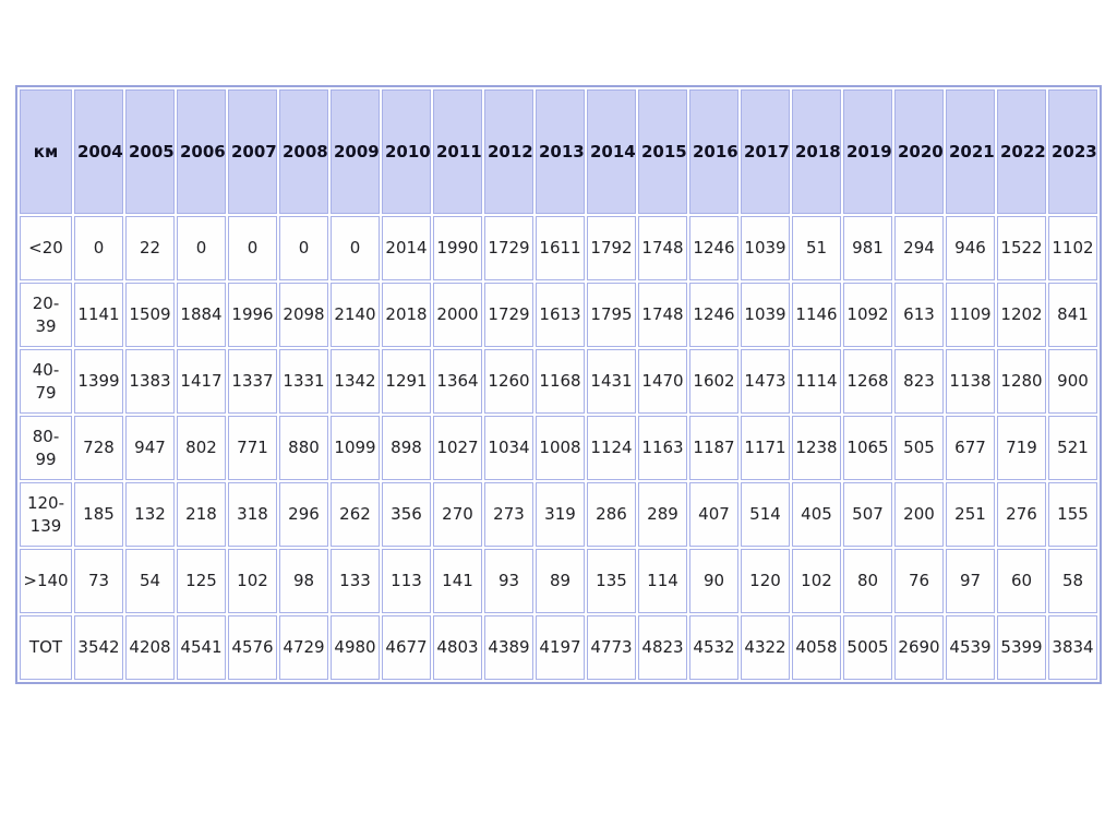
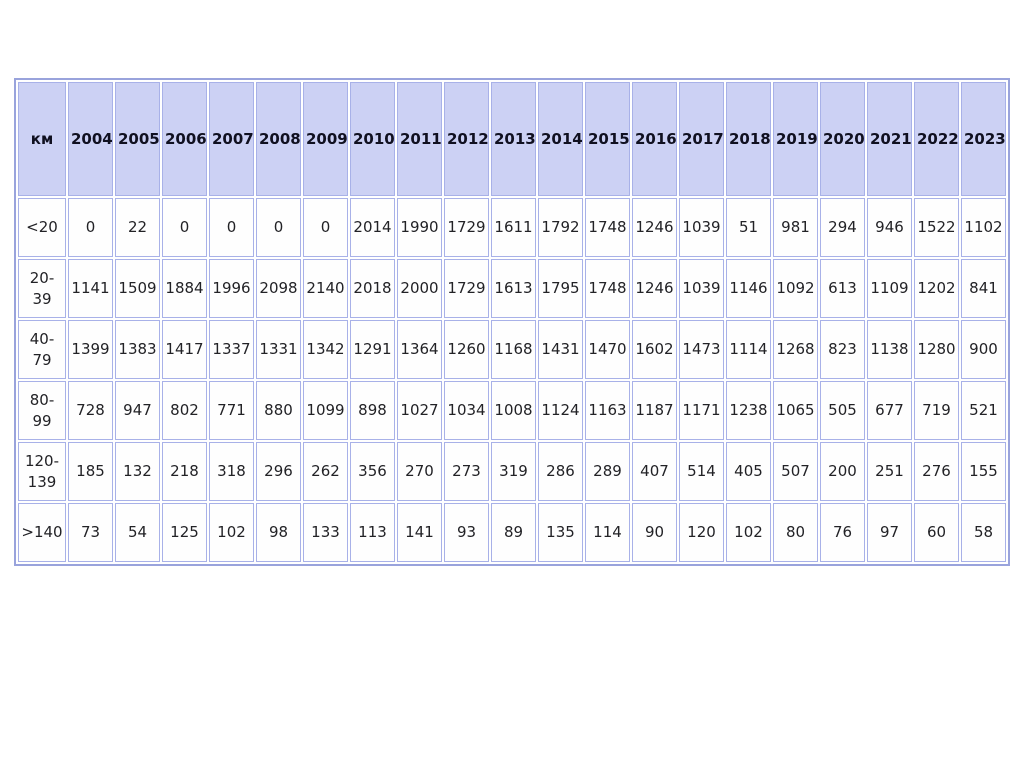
  км	2004	2005	2006	2007	2008	2009	2010	2011	2012	2013	2014	2015	2016	2017	2018	2019	2020	2021	2022	2023
  <20	0	22	0	0	0	0	2014	1990	1729	1611	1792	1748	1246	1039	51	981	294	946	1522	1102
  20-39	1141	1509	1884	1996	2098	2140	2018	2000	1729	1613	1795	1748	1246	1039	1146	1092	613	1109	1202	841
  40-79	1399	1383	1417	1337	1331	1342	1291	1364	1260	1168	1431	1470	1602	1473	1114	1268	823	1138	1280	900
  80-99	728	947	802	771	880	1099	898	1027	1034	1008	1124	1163	1187	1171	1238	1065	505	677	719	521
  120-139	185	132	218	318	296	262	356	270	273	319	286	289	407	514	405	507	200	251	276	155
  >140	73	54	125	102	98	133	113	141	93	89	135	114	90	120	102	80	76	97	60	58
- TOT	3542	4208	4541	4576	4729	4980	4677	4803	4389	4197	4773	4823	4532	4322	4058	5005	2690	4539	5399	3834
